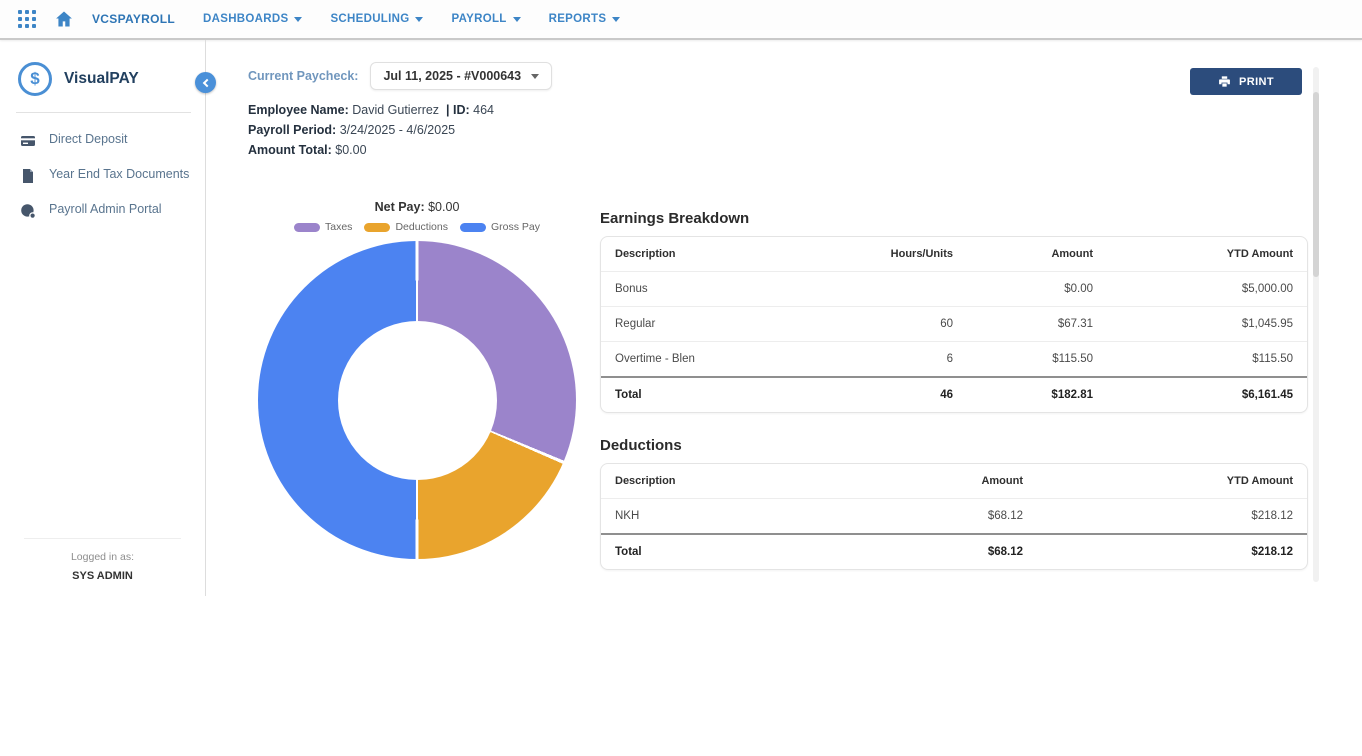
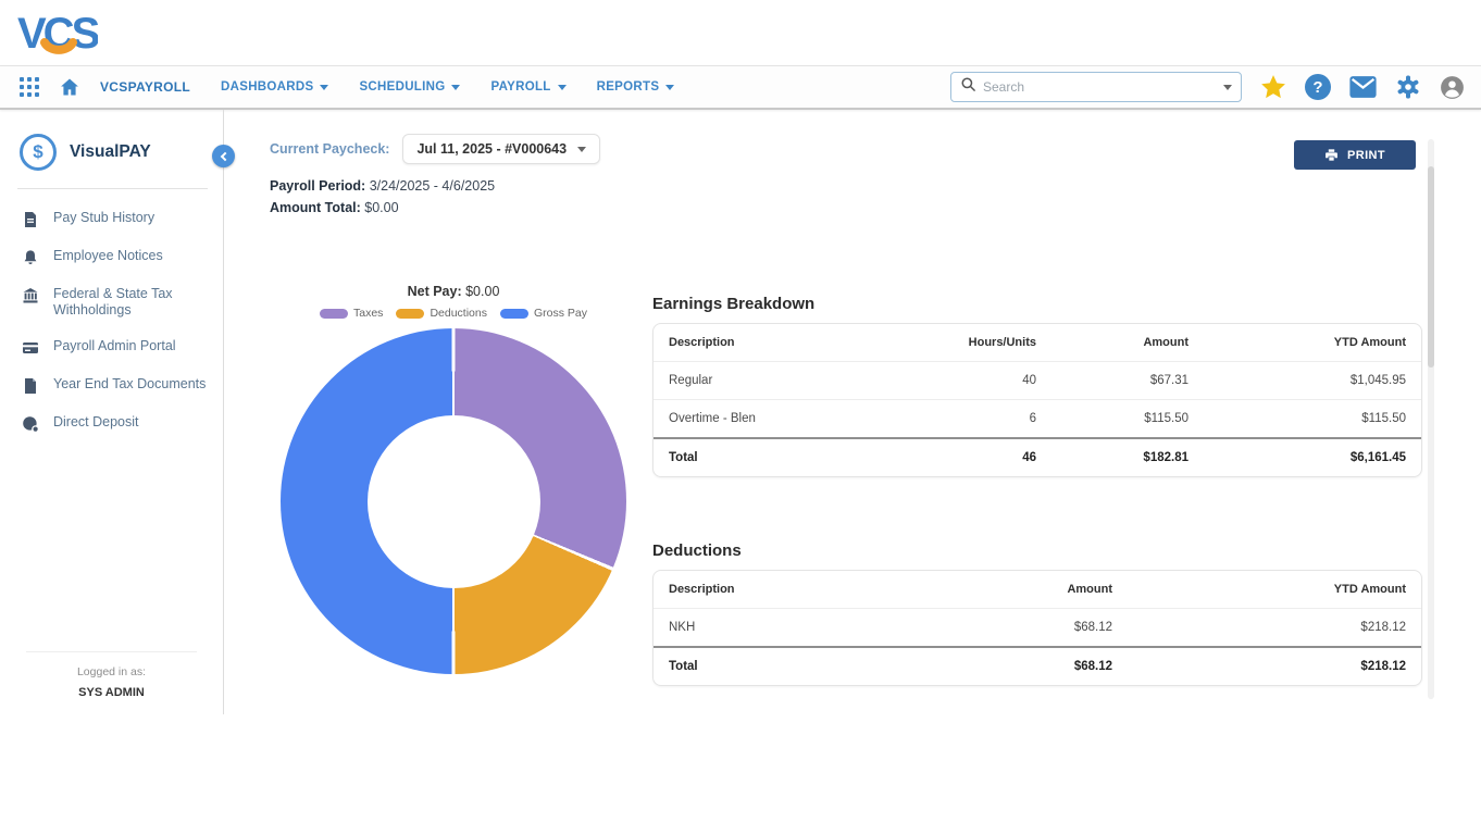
+ VCS
  VCSPAYROLL
  DASHBOARDS
  SCHEDULING
  PAYROLL
  REPORTS
+ Search
+ ?
  $
  VisualPAY
+ Pay Stub History
+ Employee Notices
+ Federal & State Tax Withholdings
- Direct Deposit
+ Payroll Admin Portal
  Year End Tax Documents
- Payroll Admin Portal
+ Direct Deposit
  Logged in as:
  SYS ADMIN
  Current Paycheck:
  Jul 11, 2025 - #V000643
- Employee Name: David Gutierrez | ID: 464
  Payroll Period: 3/24/2025 - 4/6/2025
  Amount Total: $0.00
  PRINT
  Net Pay: $0.00
  Taxes
  Deductions
  Gross Pay
  Earnings Breakdown
  Description	Hours/Units	Amount	YTD Amount
- Bonus		$0.00	$5,000.00
- Regular	60	$67.31	$1,045.95
+ Regular	40	$67.31	$1,045.95
  Overtime - Blen	6	$115.50	$115.50
  Total	46	$182.81	$6,161.45
  Deductions
  Description	Amount	YTD Amount
  NKH	$68.12	$218.12
  Total	$68.12	$218.12
